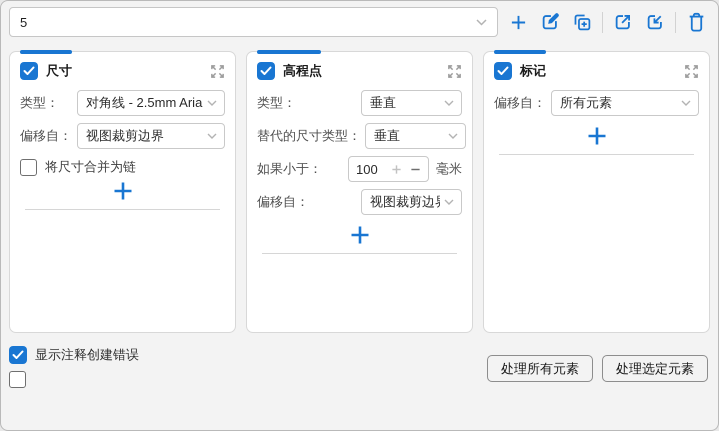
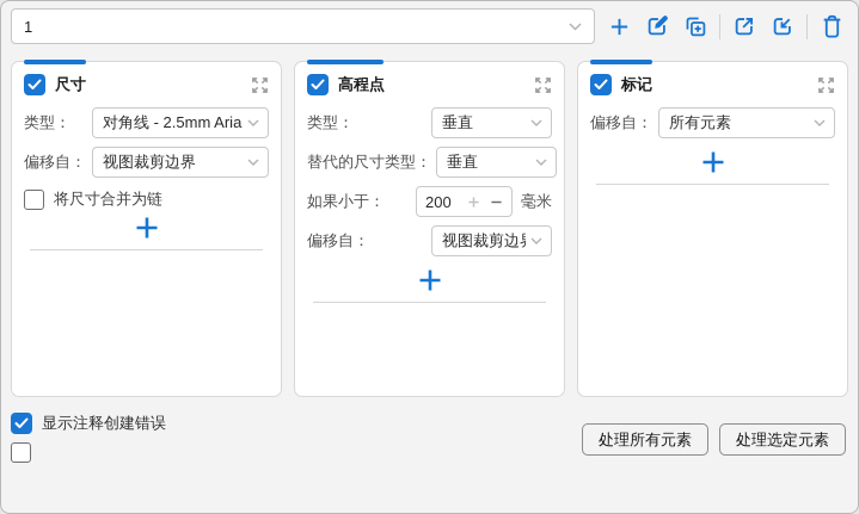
- 5
+ 1
  尺寸
  类型：
  对角线 - 2.5mm Aria
  偏移自：
  视图裁剪边界
  将尺寸合并为链
  高程点
  类型：
  垂直
  替代的尺寸类型：
  垂直
  如果小于：
- 100
+ 200
  毫米
  偏移自：
  视图裁剪边
  标记
  偏移自：
  所有元素
  显示注释创建错误
  处理所有元素
  处理选定元素
